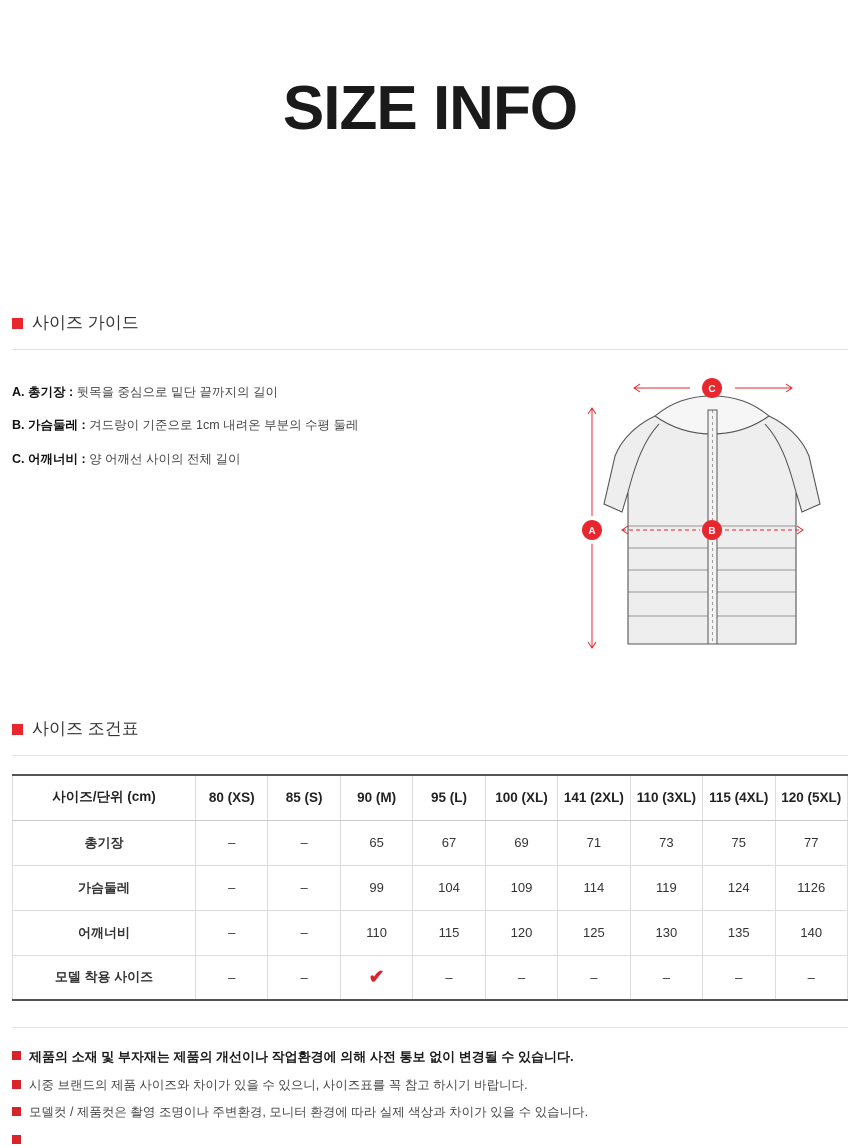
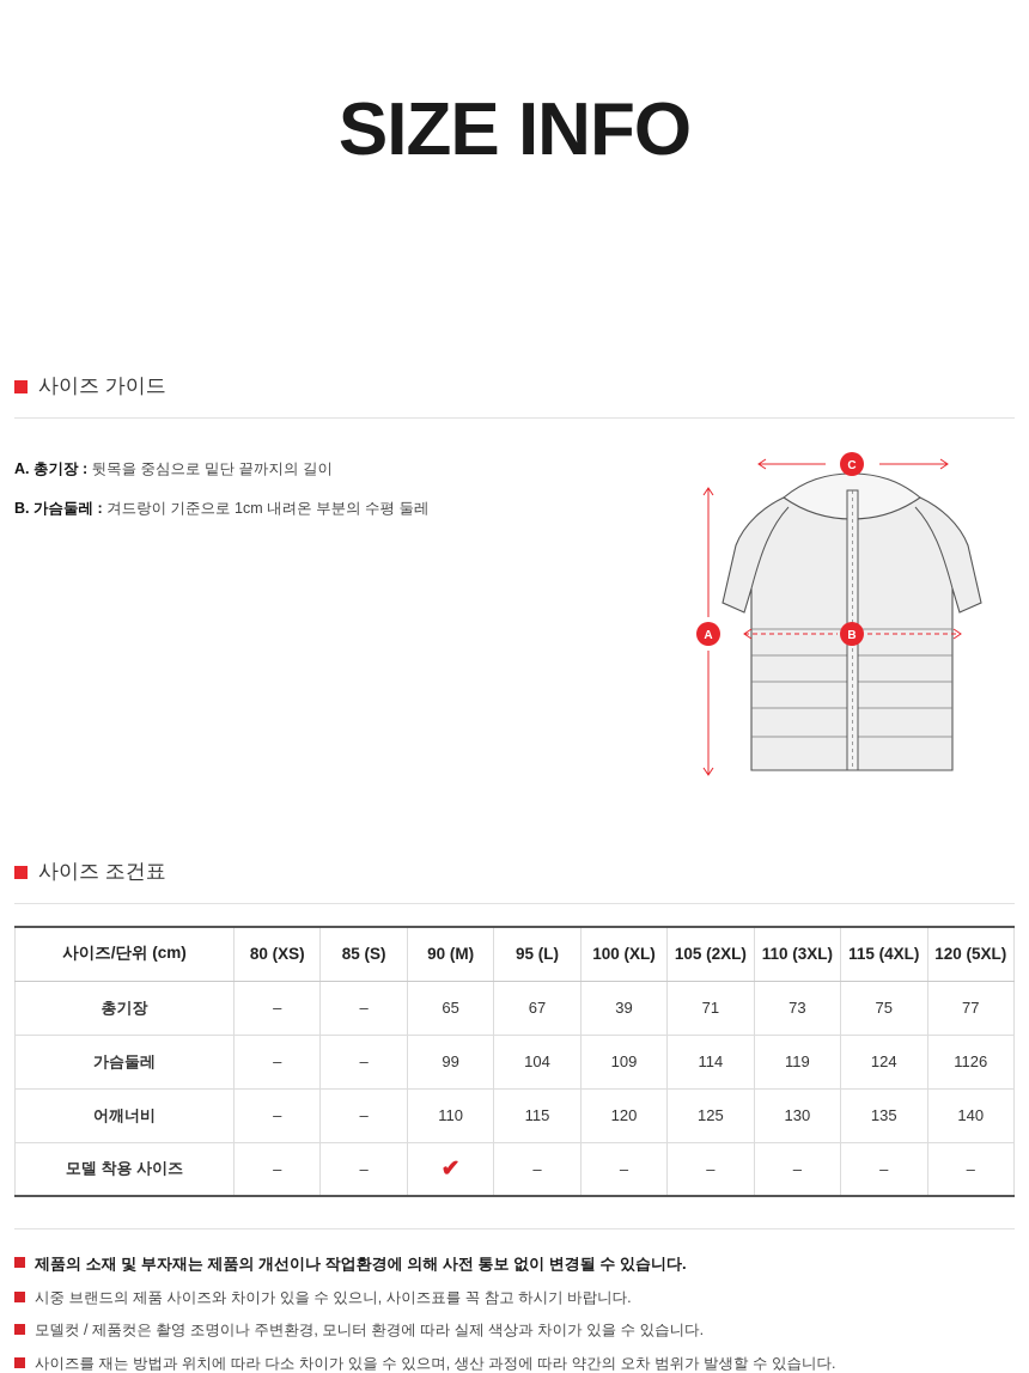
  SIZE INFO
  사이즈 가이드
  A. 총기장 : 뒷목을 중심으로 밑단 끝까지의 길이
  B. 가슴둘레 : 겨드랑이 기준으로 1cm 내려온 부분의 수평 둘레
- C. 어깨너비 : 양 어깨선 사이의 전체 길이
  C
  A
  B
  사이즈 조건표
- 사이즈/단위 (cm)	80 (XS)	85 (S)	90 (M)	95 (L)	100 (XL)	141 (2XL)	110 (3XL)	115 (4XL)	120 (5XL)
+ 사이즈/단위 (cm)	80 (XS)	85 (S)	90 (M)	95 (L)	100 (XL)	105 (2XL)	110 (3XL)	115 (4XL)	120 (5XL)
- 총기장	–	–	65	67	69	71	73	75	77
+ 총기장	–	–	65	67	39	71	73	75	77
  가슴둘레	–	–	99	104	109	114	119	124	1126
  어깨너비	–	–	110	115	120	125	130	135	140
  모델 착용 사이즈	–	–	✔	–	–	–	–	–	–
  제품의 소재 및 부자재는 제품의 개선이나 작업환경에 의해 사전 통보 없이 변경될 수 있습니다.
  시중 브랜드의 제품 사이즈와 차이가 있을 수 있으니, 사이즈표를 꼭 참고 하시기 바랍니다.
  모델컷 / 제품컷은 촬영 조명이나 주변환경, 모니터 환경에 따라 실제 색상과 차이가 있을 수 있습니다.
+ 사이즈를 재는 방법과 위치에 따라 다소 차이가 있을 수 있으며, 생산 과정에 따라 약간의 오차 범위가 발생할 수 있습니다.
